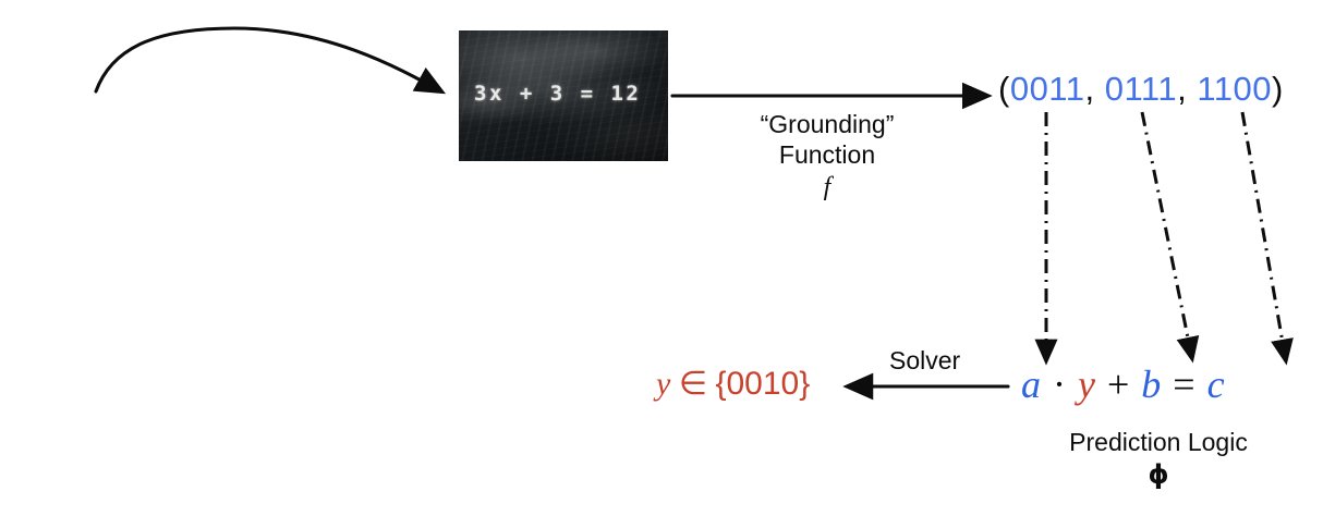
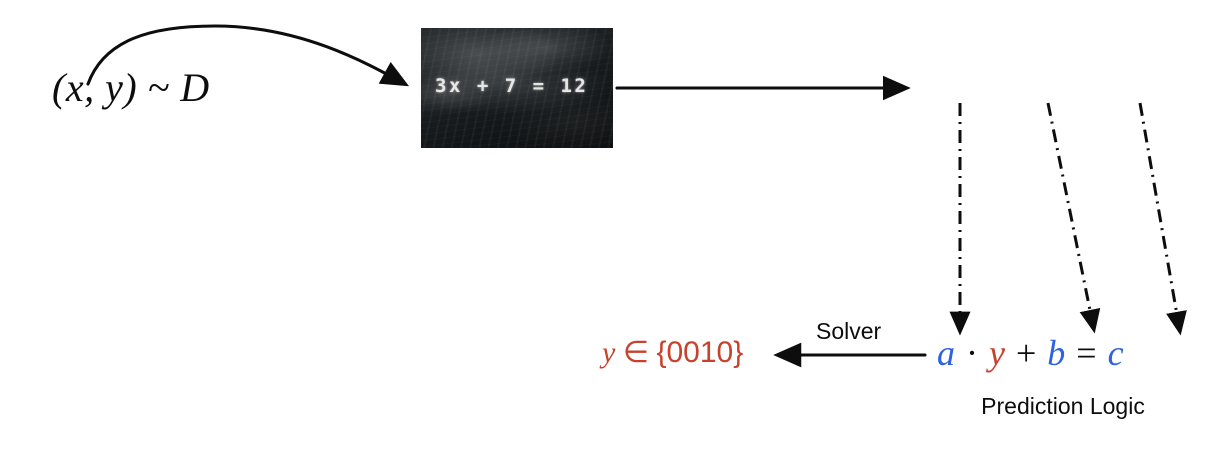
+ (x, y) ~ D
- 3x + 3 = 12
+ 3x + 7 = 12
- “Grounding”
- Function
- f
- (0011, 0111, 1100)
  y ∈ {0010}
  Solver
  a · y + b = c
  Prediction Logic
- ϕ
